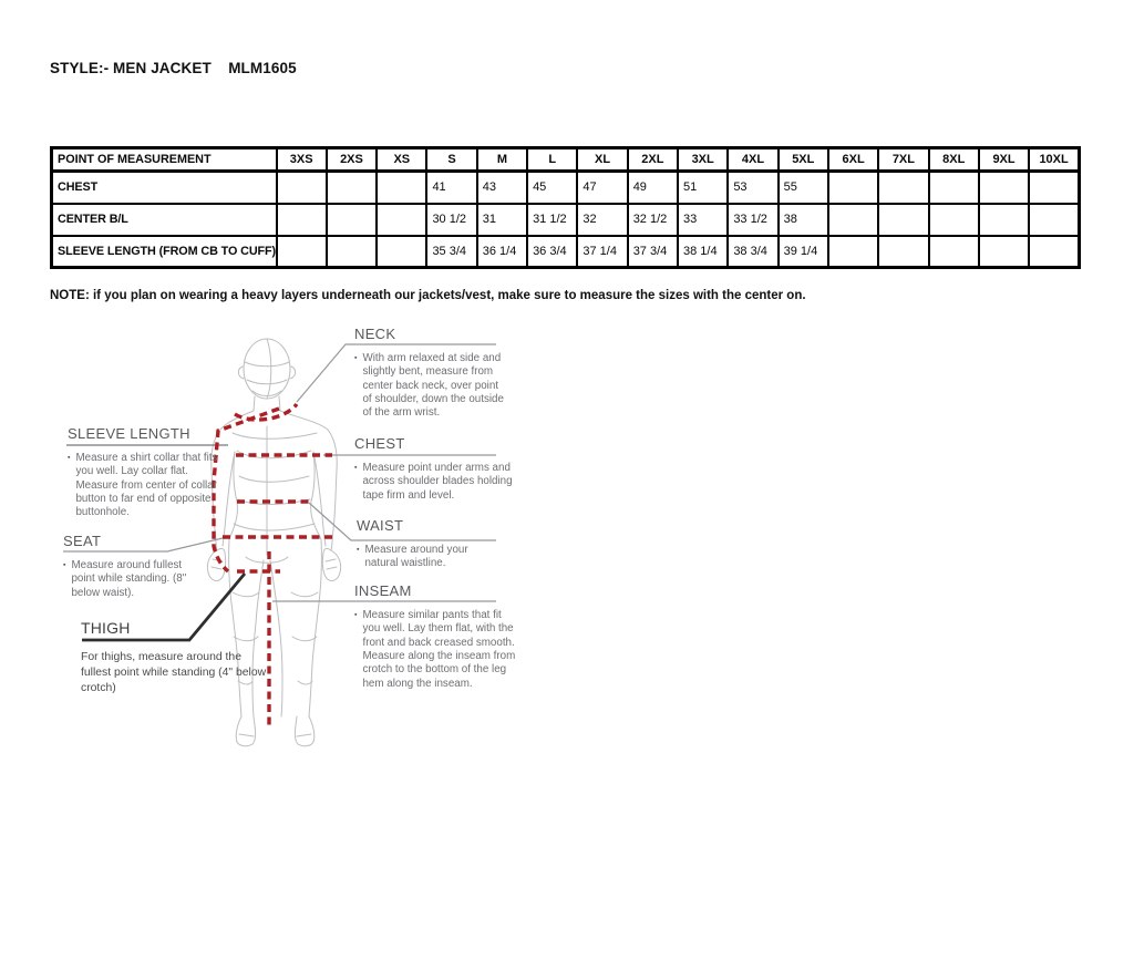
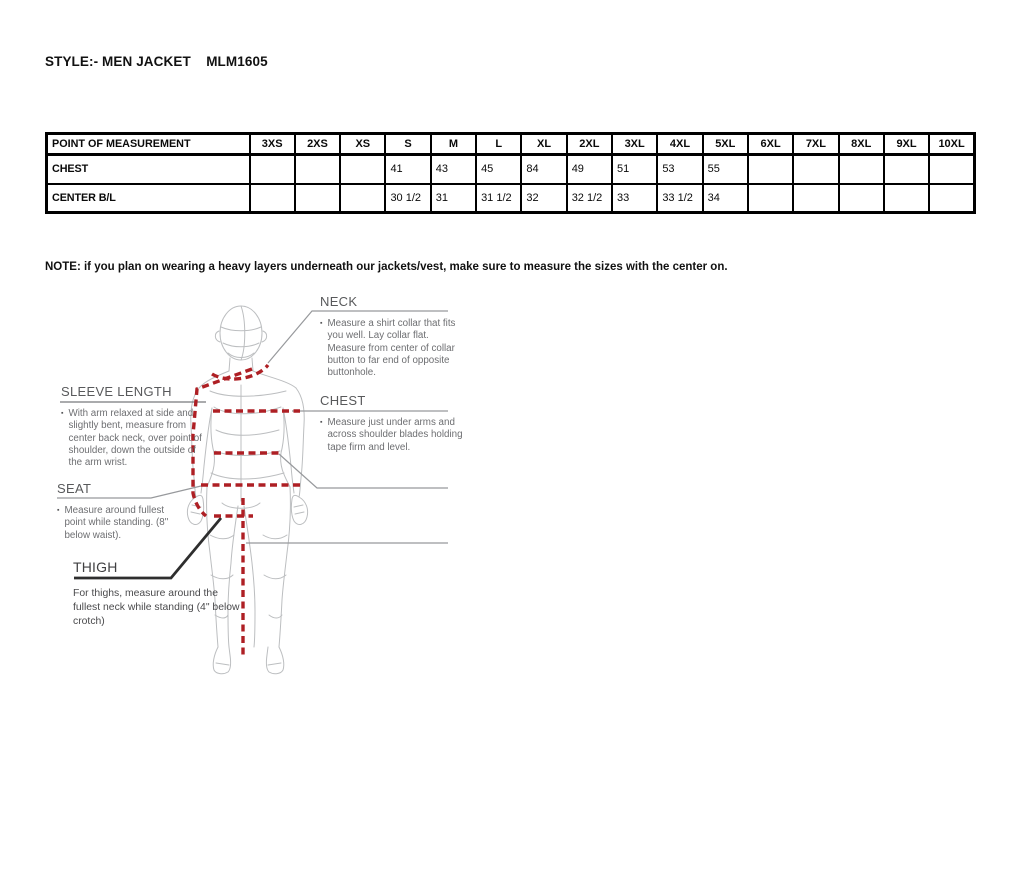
  STYLE:- MEN JACKET MLM1605
  POINT OF MEASUREMENT	3XS	2XS	XS	S	M	L	XL	2XL	3XL	4XL	5XL	6XL	7XL	8XL	9XL	10XL
- CHEST				41	43	45	47	49	51	53	55
+ CHEST				41	43	45	84	49	51	53	55
- CENTER B/L				30 1/2	31	31 1/2	32	32 1/2	33	33 1/2	38
+ CENTER B/L				30 1/2	31	31 1/2	32	32 1/2	33	33 1/2	34
- SLEEVE LENGTH (FROM CB TO CUFF)				35 3/4	36 1/4	36 3/4	37 1/4	37 3/4	38 1/4	38 3/4	39 1/4
  NOTE: if you plan on wearing a heavy layers underneath our jackets/vest, make sure to measure the sizes with the center on.
  NECK
- With arm relaxed at side and slightly bent, measure from center back neck, over point of shoulder, down the outside of the arm wrist.
+ Measure a shirt collar that fits you well. Lay collar flat. Measure from center of collar button to far end of opposite buttonhole.
  CHEST
- Measure point under arms and across shoulder blades holding tape firm and level.
+ Measure just under arms and across shoulder blades holding tape firm and level.
- WAIST
- Measure around your natural waistline.
- INSEAM
- Measure similar pants that fit you well. Lay them flat, with the front and back creased smooth. Measure along the inseam from crotch to the bottom of the leg hem along the inseam.
  SLEEVE LENGTH
- Measure a shirt collar that fits you well. Lay collar flat. Measure from center of collar button to far end of opposite buttonhole.
+ With arm relaxed at side and slightly bent, measure from center back neck, over point of shoulder, down the outside of the arm wrist.
  SEAT
  Measure around fullest point while standing. (8" below waist).
  THIGH
- For thighs, measure around the fullest point while standing (4" below crotch)
+ For thighs, measure around the fullest neck while standing (4" below crotch)
